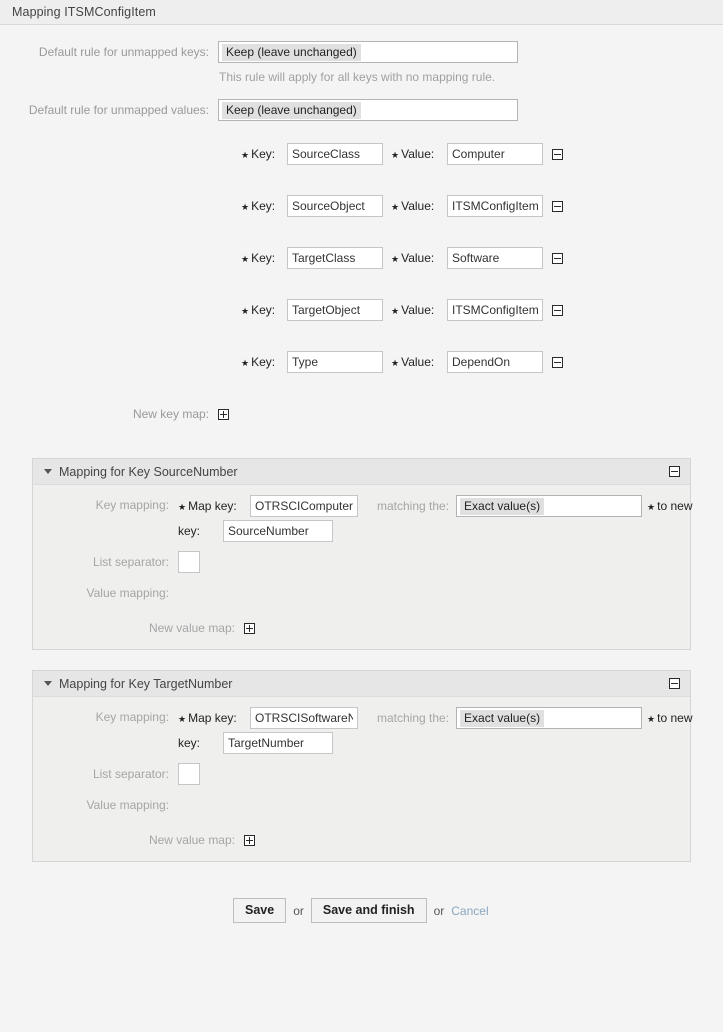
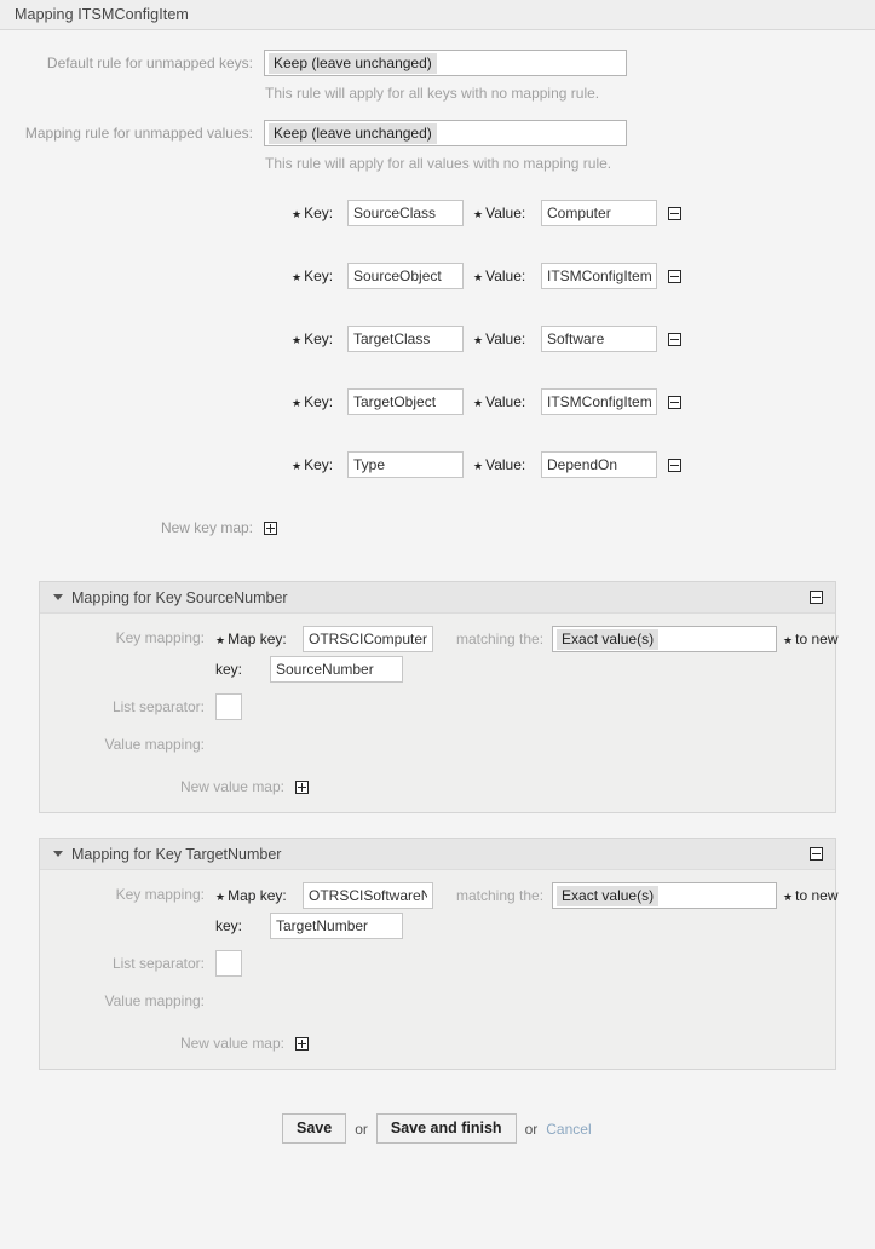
  Mapping ITSMConfigItem
  Default rule for unmapped keys:
  Keep (leave unchanged)
  This rule will apply for all keys with no mapping rule.
- Default rule for unmapped values:
+ Mapping rule for unmapped values:
  Keep (leave unchanged)
+ This rule will apply for all values with no mapping rule.
  ★
  Key:
  SourceClass
  ★
  Value:
  Computer
  ★
  Key:
  SourceObject
  ★
  Value:
  ITSMConfigItem
  ★
  Key:
  TargetClass
  ★
  Value:
  Software
  ★
  Key:
  TargetObject
  ★
  Value:
  ITSMConfigItem
  ★
  Key:
  Type
  ★
  Value:
  DependOn
  New key map:
  Mapping for Key SourceNumber
  Key mapping:
  ★
  Map key:
  OTRSCIComputer
  matching the:
  Exact value(s)
  ★
  to new
  key:
  SourceNumber
  List separator:
  Value mapping:
  New value map:
  Mapping for Key TargetNumber
  Key mapping:
  ★
  Map key:
  OTRSCISoftwareN
  matching the:
  Exact value(s)
  ★
  to new
  key:
  TargetNumber
  List separator:
  Value mapping:
  New value map:
  Save
  or
  Save and finish
  or
  Cancel
